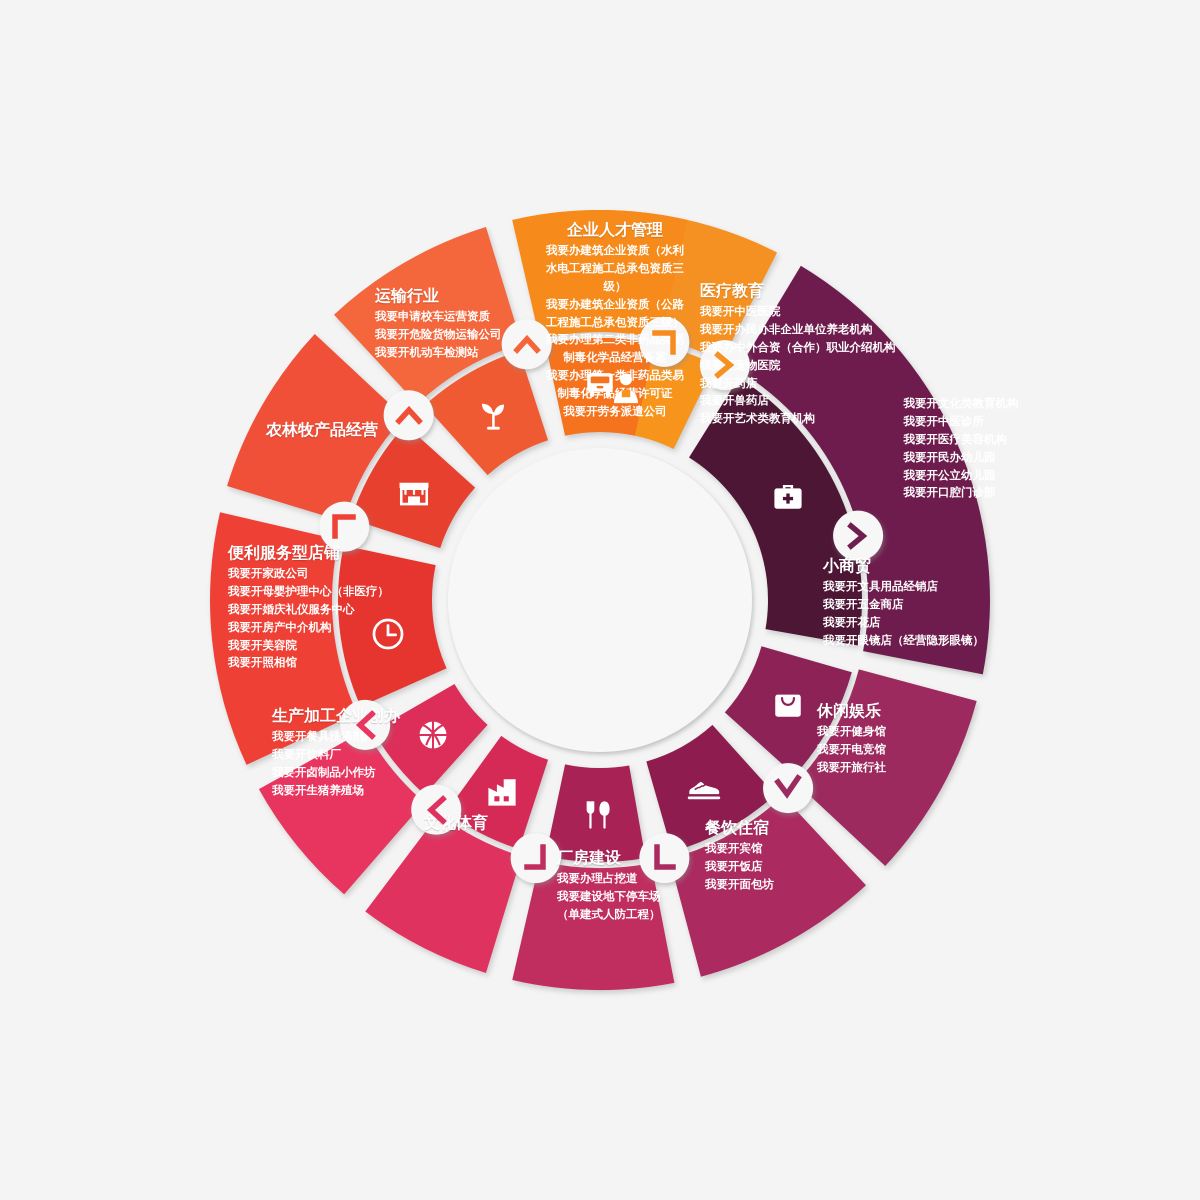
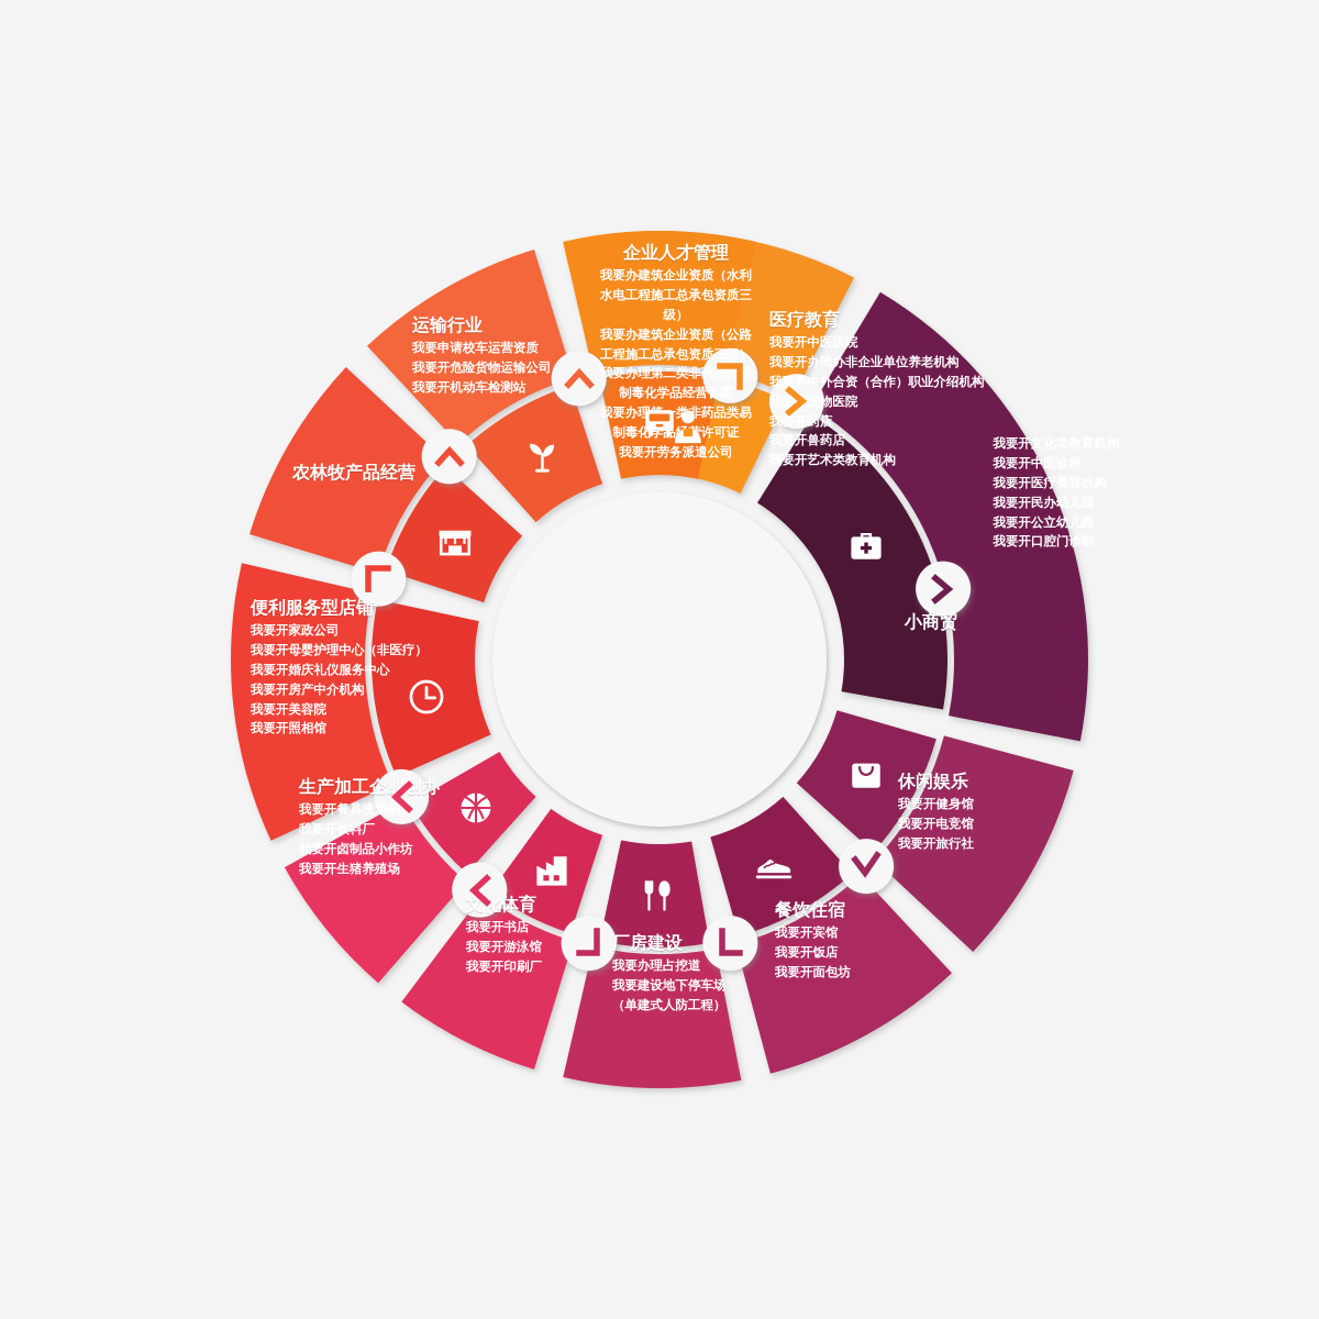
  企业人才管理
  我要办建筑企业资质（水利水电工程施工总承包资质三级）
  我要办建筑企业资质（公路工程施工总承包资质三级）
  我要办理第二类非药品类易制毒化学品经营备案
  我要办理类非药品类易制毒化学许可证
  我要开劳务派遣公司
  医疗教育
  我要开中医医院
  我要开办民办非企业单位养老机构
  我要办中外合资（合作）职业介绍机构
  我要宠物医院
  我要开药店
  我要开兽药店
  我要开艺术类教育机构
  我要开文化类教育机构
  我要开中医诊所
  我要开医疗美容机构
  我要开民办幼儿园
  我要开公立幼儿园
  我要开口腔门诊部
  小商贸
- 我要开文具用品经销店
- 我要开五金商店
- 我要开花店
- 我要开眼镜店（经营隐形眼镜）
  休闲娱乐
  我要开健身馆
  我要开电竞馆
  我要开旅行社
  餐饮住宿
  我要开宾馆
  我要开饭店
  我要开面包坊
  厂房建设
  我要办理占挖道
  我要建设地下停车场（单建式人防工程）
  文化体育
+ 我要开书店
+ 我要开游泳馆
+ 我要开印刷厂
  生产加工企业创办
  我要开餐具洗涤剂
  我要开饮料厂
  我要开卤制品小作坊
  我要开生猪养殖场
  便利服务型店铺
  我要开家政公司
  我要开母婴护理中心（非医疗）
  我要开婚庆礼仪服务中心
  我要开房产中介机构
  我要开美容院
  我要开照相馆
  农林牧产品经营
  运输行业
  我要申请校车运营资质
  我要开危险货物运输公司
  我要开机动车检测站
